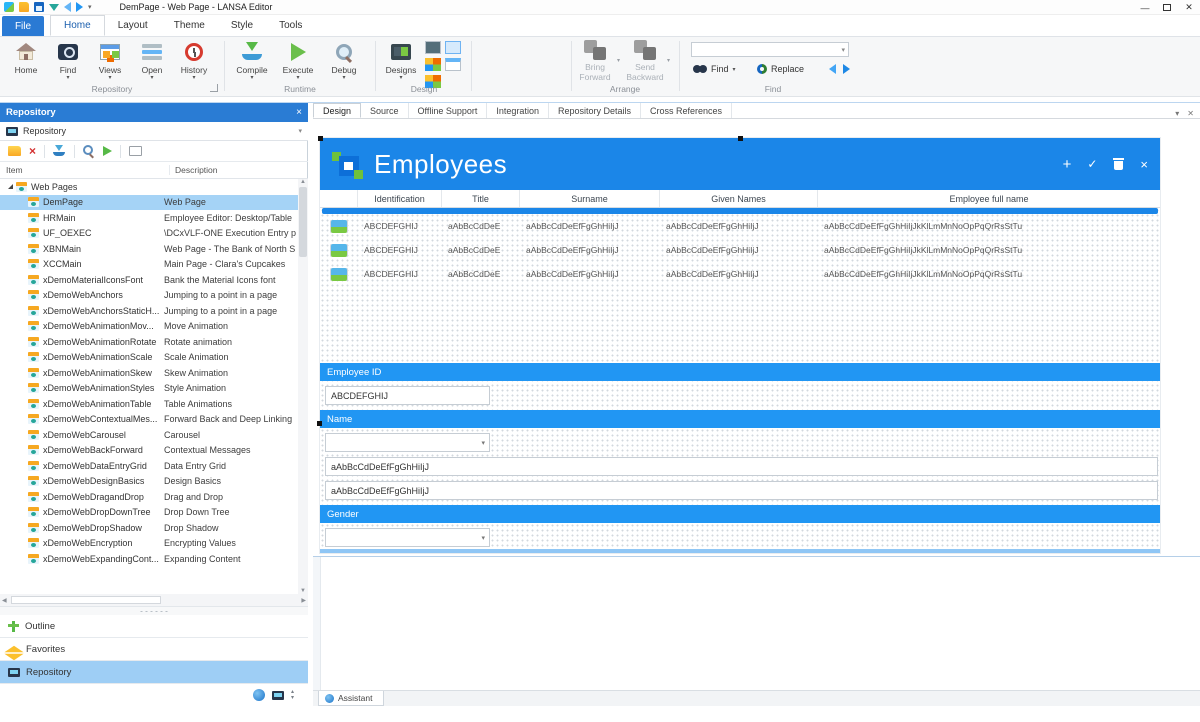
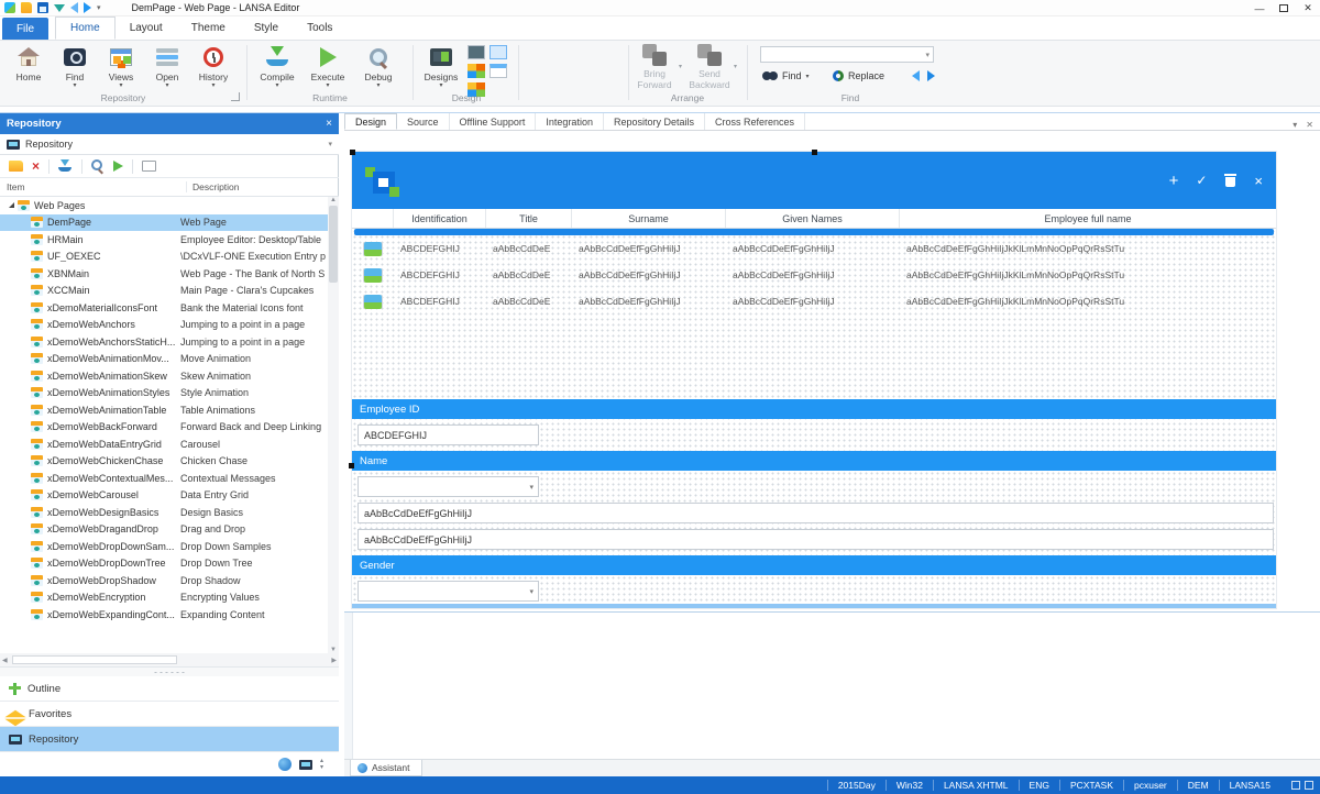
  DemPage - Web Page - LANSA Editor
  —
  ✕
  File
  Home
  Layout
  Theme
  Style
  Tools
  Home
  Find
  Views
  Open
  History
  Repository
  Compile
  Execute
  Debug
  Runtime
  Designs
  Design
  Bring Forward
  Send Backward
  Arrange
  Find
  Replace
  Find
  Repository
  ×
  Repository
  ×
  Item
  Description
  Web Pages
  DemPage
  Web Page
  HRMain
  Employee Editor: Desktop/Table
  UF_OEXEC
  \DCxVLF-ONE Execution Entry p
  XBNMain
  Web Page - The Bank of North S
  XCCMain
  Main Page - Clara's Cupcakes
  xDemoMaterialIconsFont
  Bank the Material Icons font
  xDemoWebAnchors
  Jumping to a point in a page
  xDemoWebAnchorsStaticH...
  Jumping to a point in a page
  xDemoWebAnimationMov...
  Move Animation
- xDemoWebAnimationRotate
- Rotate animation
- xDemoWebAnimationScale
- Scale Animation
  xDemoWebAnimationSkew
  Skew Animation
  xDemoWebAnimationStyles
  Style Animation
  xDemoWebAnimationTable
  Table Animations
- xDemoWebContextualMes...
+ xDemoWebBackForward
  Forward Back and Deep Linking
- xDemoWebCarousel
+ xDemoWebDataEntryGrid
  Carousel
+ xDemoWebChickenChase
+ Chicken Chase
- xDemoWebBackForward
+ xDemoWebContextualMes...
  Contextual Messages
- xDemoWebDataEntryGrid
+ xDemoWebCarousel
  Data Entry Grid
  xDemoWebDesignBasics
  Design Basics
  xDemoWebDragandDrop
  Drag and Drop
+ xDemoWebDropDownSam...
+ Drop Down Samples
  xDemoWebDropDownTree
  Drop Down Tree
  xDemoWebDropShadow
  Drop Shadow
  xDemoWebEncryption
  Encrypting Values
  xDemoWebExpandingCont...
  Expanding Content
  Outline
  Favorites
  Repository
  Design
  Source
  Offline Support
  Integration
  Repository Details
  Cross References
  ▾
  ✕
- Employees
  +
  ✓
  ×
  Identification
  Title
  Surname
  Given Names
  Employee full name
  ABCDEFGHIJ
  aAbBcCdDeE
  aAbBcCdDeEfFgGhHiIjJ
  aAbBcCdDeEfFgGhHiIjJ
  aAbBcCdDeEfFgGhHiIjJkKlLmMnNoOpPqQrRsStTu
  ABCDEFGHIJ
  aAbBcCdDeE
  aAbBcCdDeEfFgGhHiIjJ
  aAbBcCdDeEfFgGhHiIjJ
  aAbBcCdDeEfFgGhHiIjJkKlLmMnNoOpPqQrRsStTu
  ABCDEFGHIJ
  aAbBcCdDeE
  aAbBcCdDeEfFgGhHiIjJ
  aAbBcCdDeEfFgGhHiIjJ
  aAbBcCdDeEfFgGhHiIjJkKlLmMnNoOpPqQrRsStTu
  Employee ID
  ABCDEFGHIJ
  Name
  aAbBcCdDeEfFgGhHiIjJ
  aAbBcCdDeEfFgGhHiIjJ
  Gender
  Assistant
+ 2015Day
+ Win32
+ LANSA XHTML
+ ENG
+ PCXTASK
+ pcxuser
+ DEM
+ LANSA15
